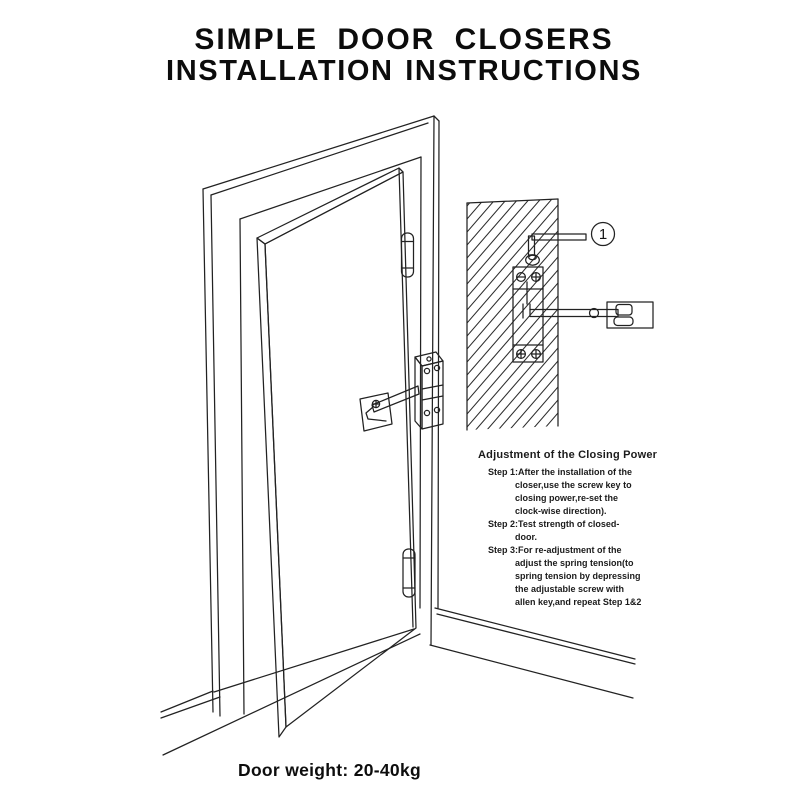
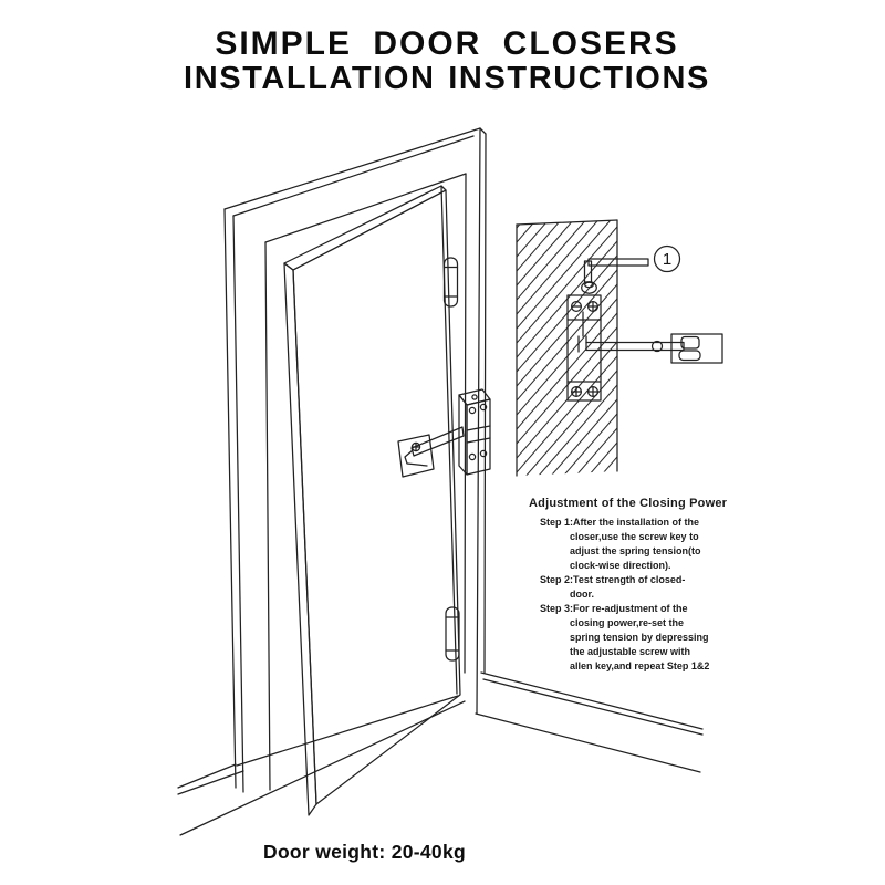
  SIMPLE DOOR CLOSERS
  INSTALLATION INSTRUCTIONS
  1
  Adjustment of the Closing Power
  Step 1:After the installation of the
  closer,use the screw key to
- closing power,re-set the
+ adjust the spring tension(to
  clock-wise direction).
  Step 2:Test strength of closed-
  door.
  Step 3:For re-adjustment of the
- adjust the spring tension(to
+ closing power,re-set the
  spring tension by depressing
  the adjustable screw with
  allen key,and repeat Step 1&2
  Door weight: 20-40kg
